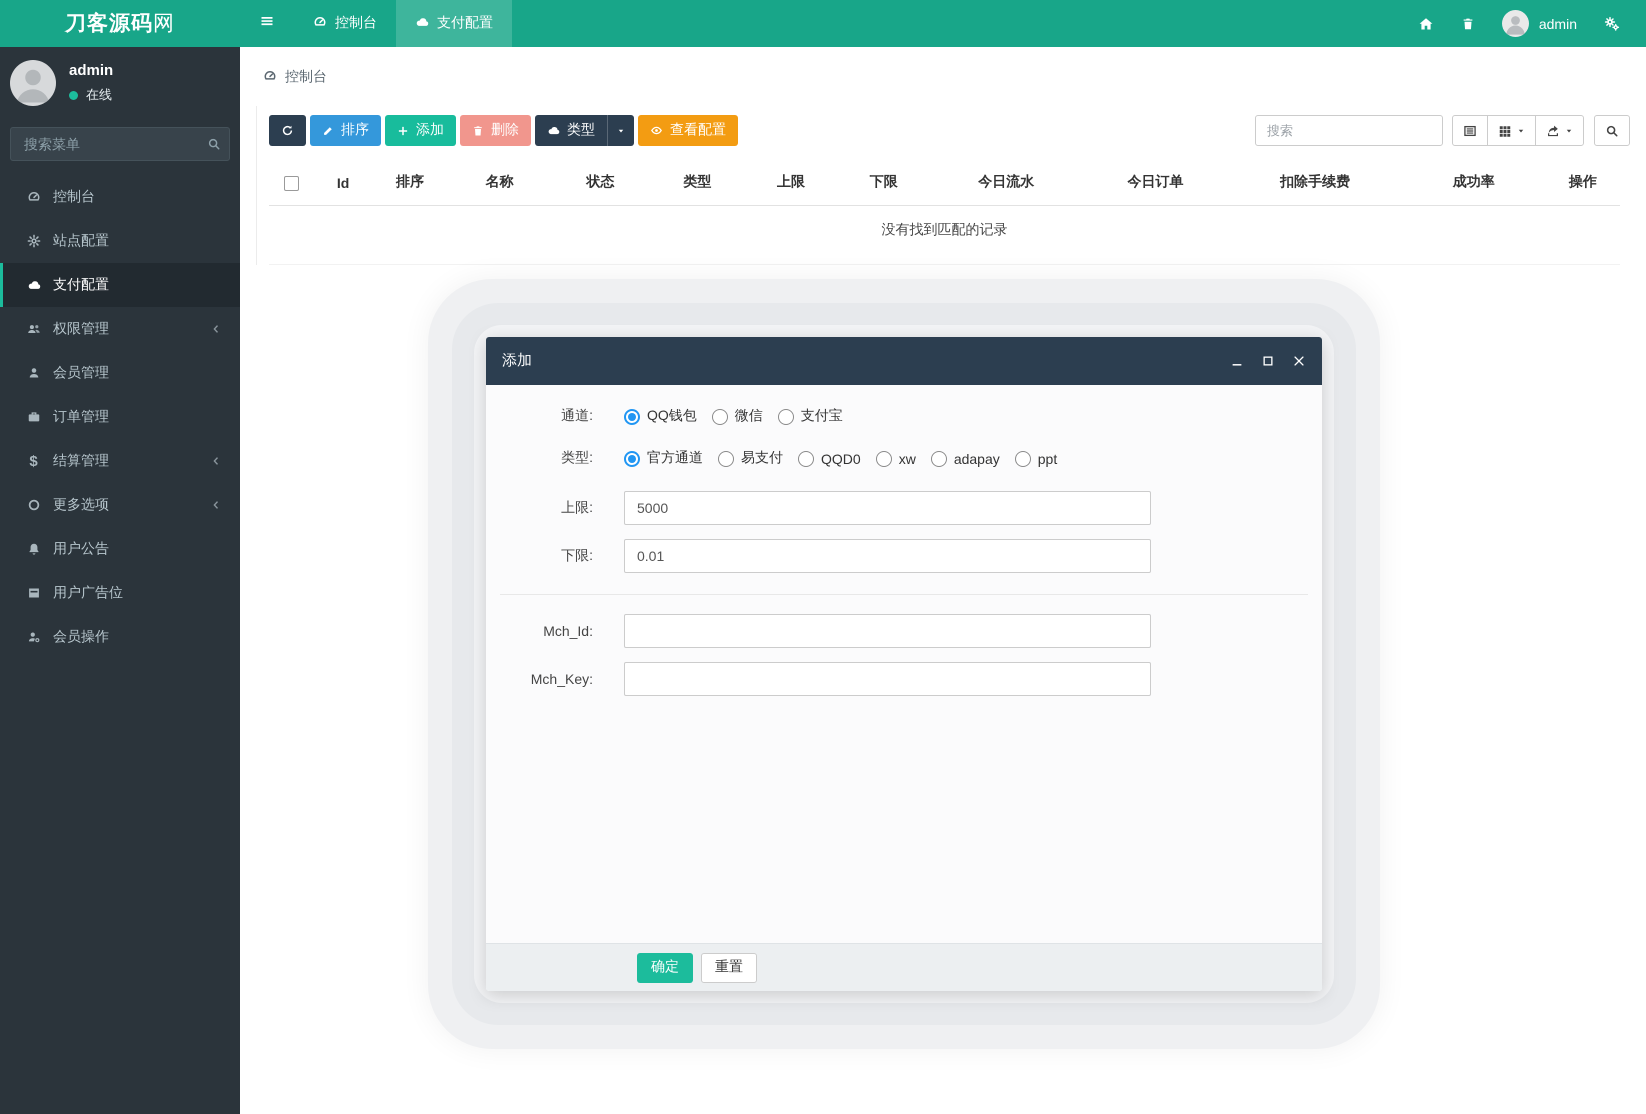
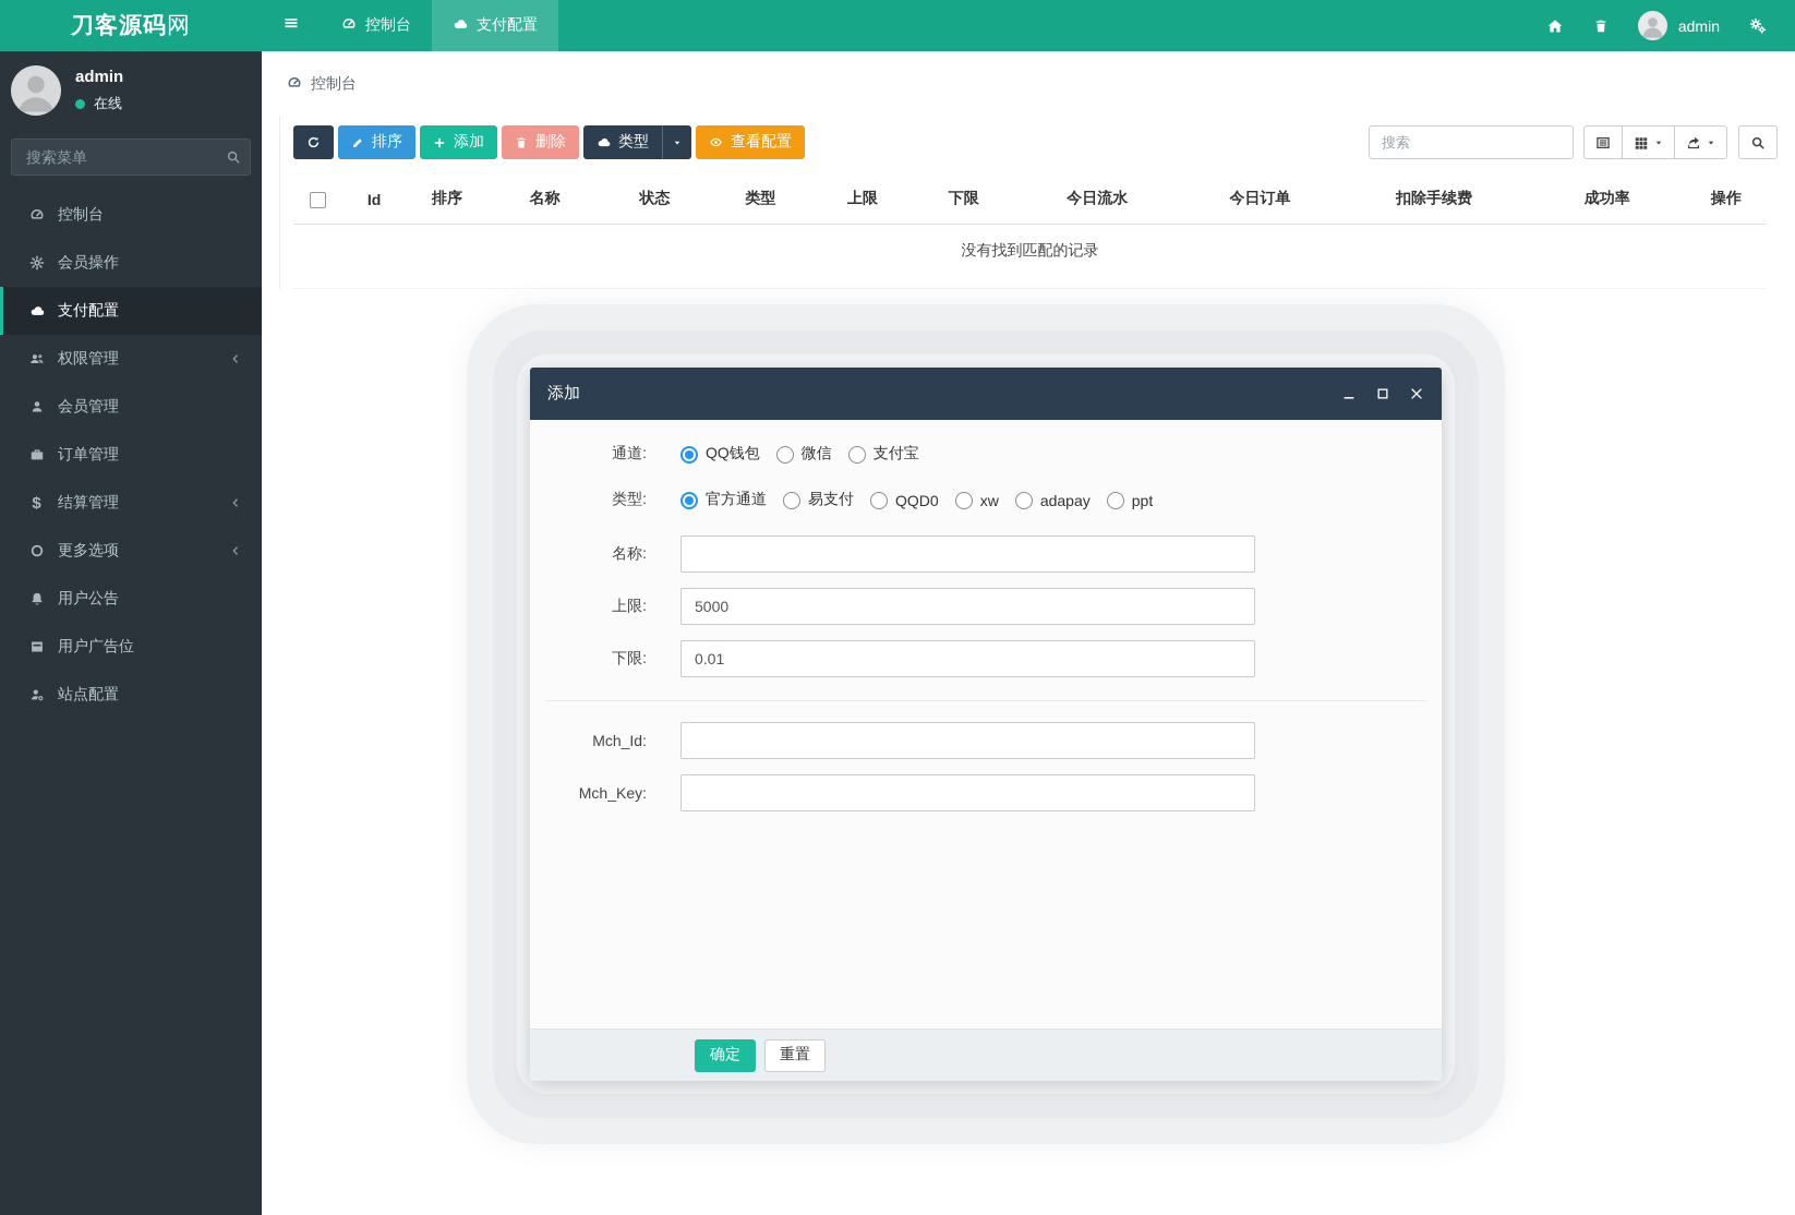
  刀客源码
  网
  控制台
  支付配置
  admin
  admin
  在线
  搜索菜单
  控制台
- 站点配置
+ 会员操作
  支付配置
  权限管理
  会员管理
  订单管理
  $
  结算管理
  更多选项
  用户公告
  用户广告位
- 会员操作
+ 站点配置
  控制台
  排序
  添加
  删除
  类型
  查看配置
  搜索
  	Id	排序	名称	状态	类型	上限	下限	今日流水	今日订单	扣除手续费	成功率	操作
  没有找到匹配的记录
  添加
  通道:
  QQ钱包
  微信
  支付宝
  类型:
  官方通道
  易支付
  QQD0
  xw
  adapay
  ppt
+ 名称:
  上限:
  5000
  下限:
  0.01
  Mch_Id:
  Mch_Key:
  确定
  重置
